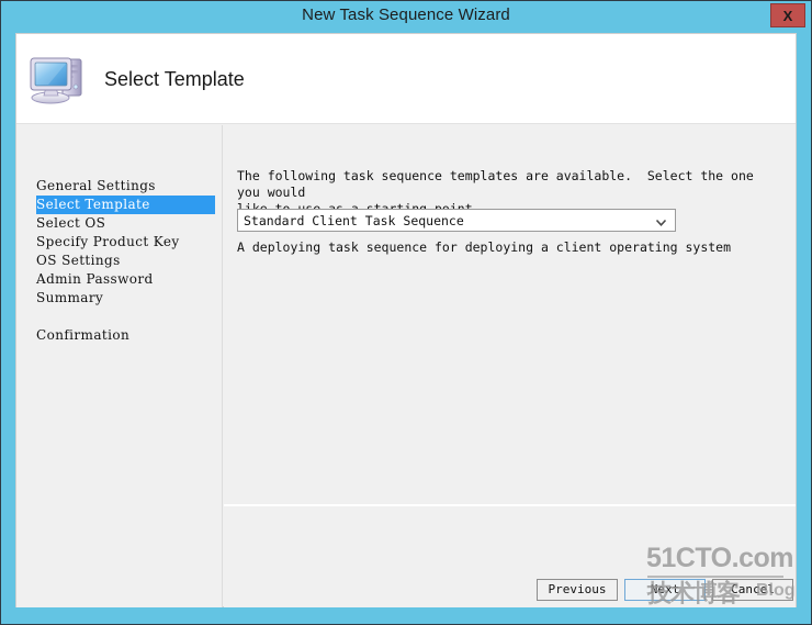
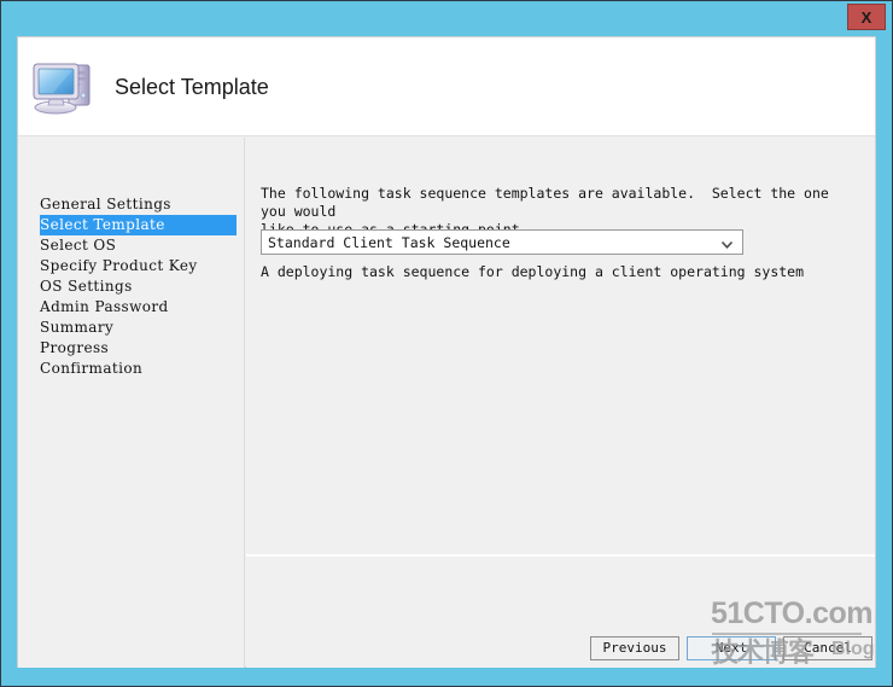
- New Task Sequence Wizard
  X
  Select Template
  General Settings
  Select Template
  Select OS
  Specify Product Key
  OS Settings
  Admin Password
  Summary
+ Progress
  Confirmation
  The following task sequence templates are available. Select the one you would
  Standard Client Task Sequence
  A deploying task sequence for deploying a client operating system
  Previous
  Next
  Cancel
  51CTO.com
  技术博客
  Blog
